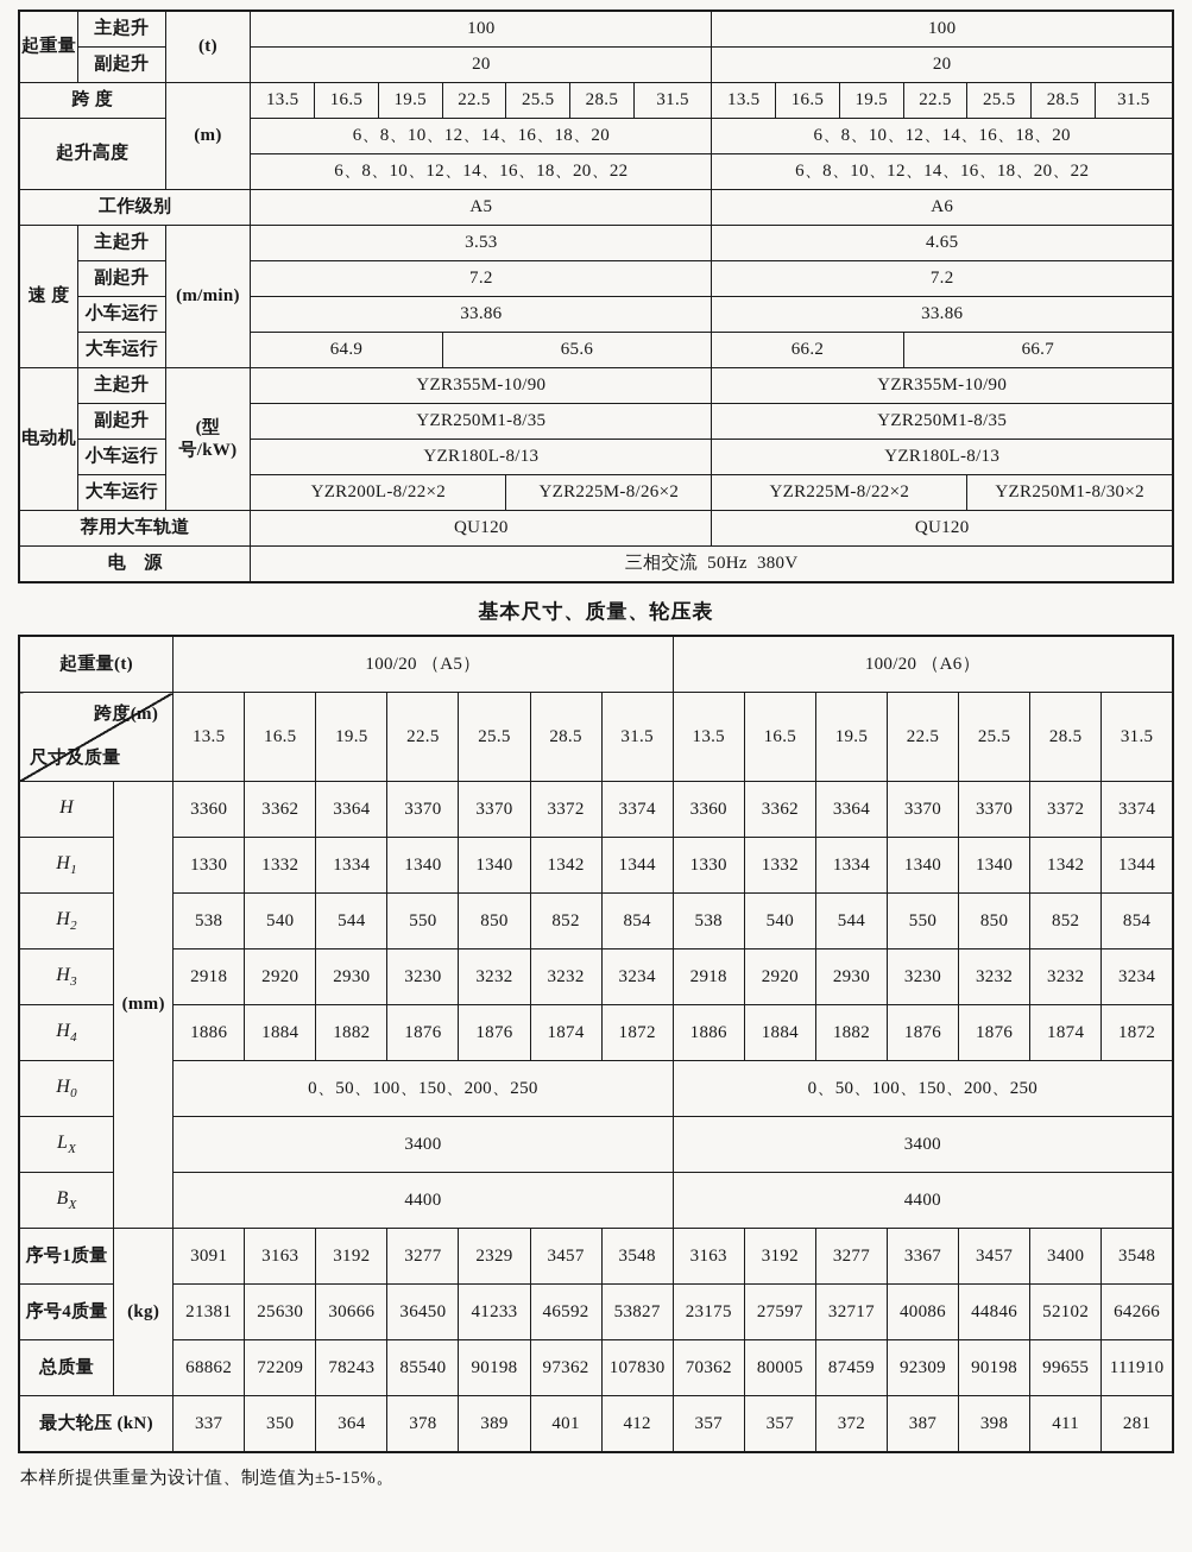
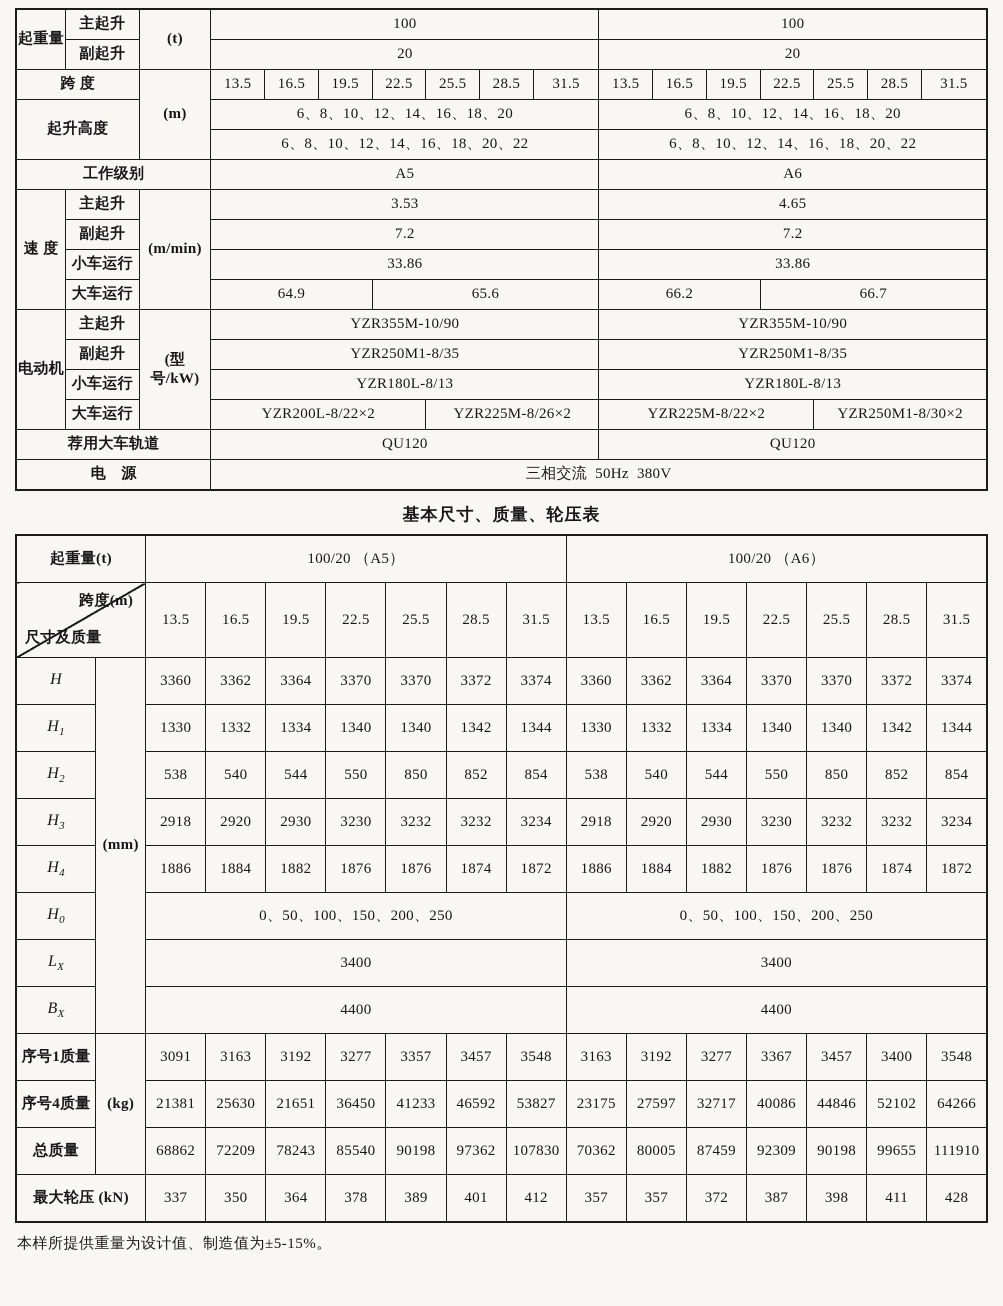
  起重量	主起升	(t)	100	100
  副起升	20	20
  跨 度	(m)	13.5	16.5	19.5	22.5	25.5	28.5	31.5	13.5	16.5	19.5	22.5	25.5	28.5	31.5
  起升高度	6、8、10、12、14、16、18、20	6、8、10、12、14、16、18、20
  6、8、10、12、14、16、18、20、22	6、8、10、12、14、16、18、20、22
  工作级别	A5	A6
  速 度	主起升	(m/min)	3.53	4.65
  副起升	7.2	7.2
  小车运行	33.86	33.86
  大车运行	64.9	65.6	66.2	66.7
  电动机	主起升	(型号/kW)	YZR355M-10/90	YZR355M-10/90
  副起升	YZR250M1-8/35	YZR250M1-8/35
  小车运行	YZR180L-8/13	YZR180L-8/13
  大车运行	YZR200L-8/22×2	YZR225M-8/26×2	YZR225M-8/22×2	YZR250M1-8/30×2
  荐用大车轨道	QU120	QU120
  电 源	三相交流 50Hz 380V
  基本尺寸、质量、轮压表
  起重量(t)	100/20 （A5）	100/20 （A6）
  跨度(m) 尺寸及质量	13.5	16.5	19.5	22.5	25.5	28.5	31.5	13.5	16.5	19.5	22.5	25.5	28.5	31.5
  H	(mm)	3360	3362	3364	3370	3370	3372	3374	3360	3362	3364	3370	3370	3372	3374
  H1	1330	1332	1334	1340	1340	1342	1344	1330	1332	1334	1340	1340	1342	1344
  H2	538	540	544	550	850	852	854	538	540	544	550	850	852	854
  H3	2918	2920	2930	3230	3232	3232	3234	2918	2920	2930	3230	3232	3232	3234
  H4	1886	1884	1882	1876	1876	1874	1872	1886	1884	1882	1876	1876	1874	1872
  H0	0、50、100、150、200、250	0、50、100、150、200、250
  LX	3400	3400
  BX	4400	4400
- 序号1质量	(kg)	3091	3163	3192	3277	2329	3457	3548	3163	3192	3277	3367	3457	3400	3548
+ 序号1质量	(kg)	3091	3163	3192	3277	3357	3457	3548	3163	3192	3277	3367	3457	3400	3548
- 序号4质量	21381	25630	30666	36450	41233	46592	53827	23175	27597	32717	40086	44846	52102	64266
+ 序号4质量	21381	25630	21651	36450	41233	46592	53827	23175	27597	32717	40086	44846	52102	64266
  总质量	68862	72209	78243	85540	90198	97362	107830	70362	80005	87459	92309	90198	99655	111910
- 最大轮压 (kN)	337	350	364	378	389	401	412	357	357	372	387	398	411	281
+ 最大轮压 (kN)	337	350	364	378	389	401	412	357	357	372	387	398	411	428
  本样所提供重量为设计值、制造值为±5-15%。
